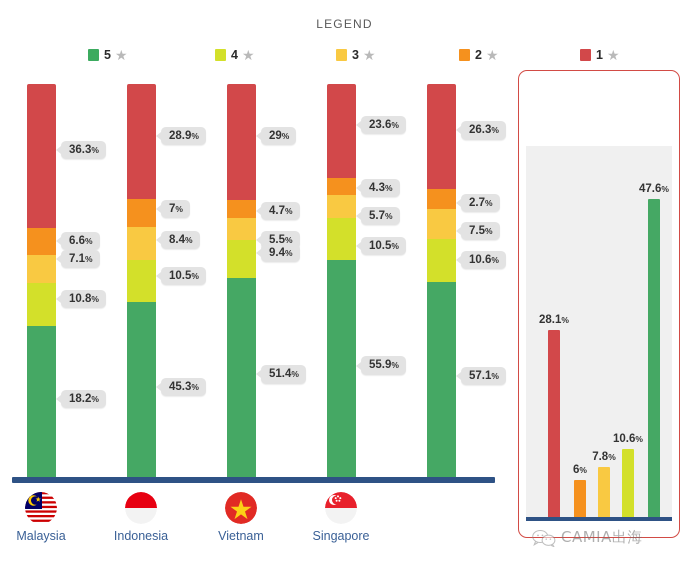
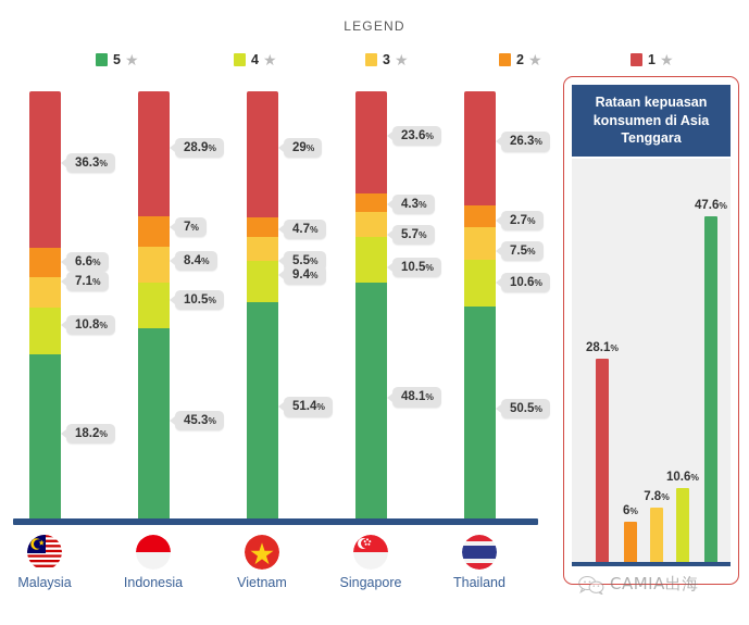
  LEGEND
  5
  ★
  4
  ★
  3
  ★
  2
  ★
  1
  ★
  Malaysia
  Indonesia
  Vietnam
  Singapore
+ Thailand
+ Rataan kepuasan konsumen di Asia Tenggara
  28.1%
  6%
  7.8%
  10.6%
  47.6%
  CAMIA出海
  36.3%
  6.6%
  7.1%
  10.8%
  18.2%
  28.9%
  7%
  8.4%
  10.5%
  45.3%
  29%
  4.7%
  5.5%
  9.4%
  51.4%
  23.6%
  4.3%
  5.7%
  10.5%
- 55.9%
+ 48.1%
  26.3%
  2.7%
  7.5%
  10.6%
- 57.1%
+ 50.5%
